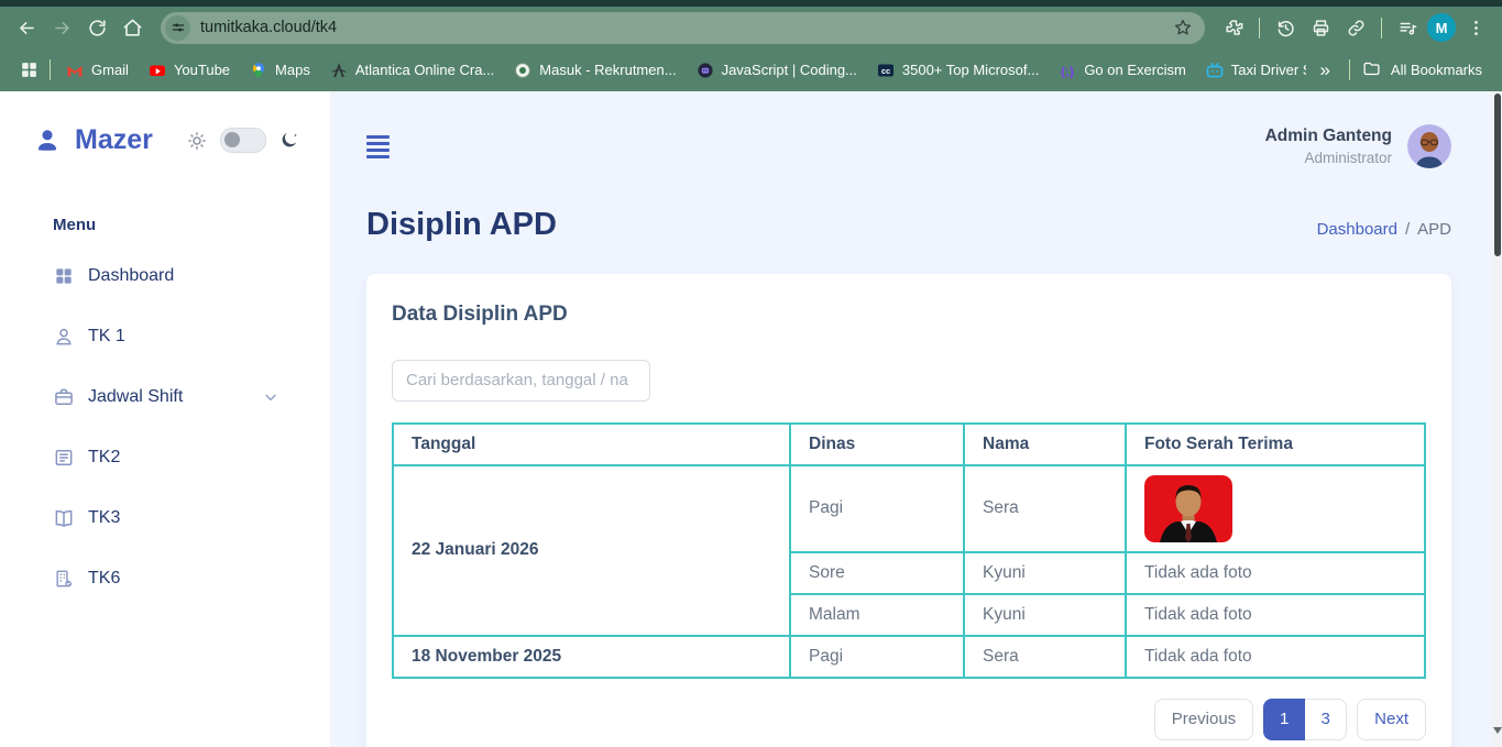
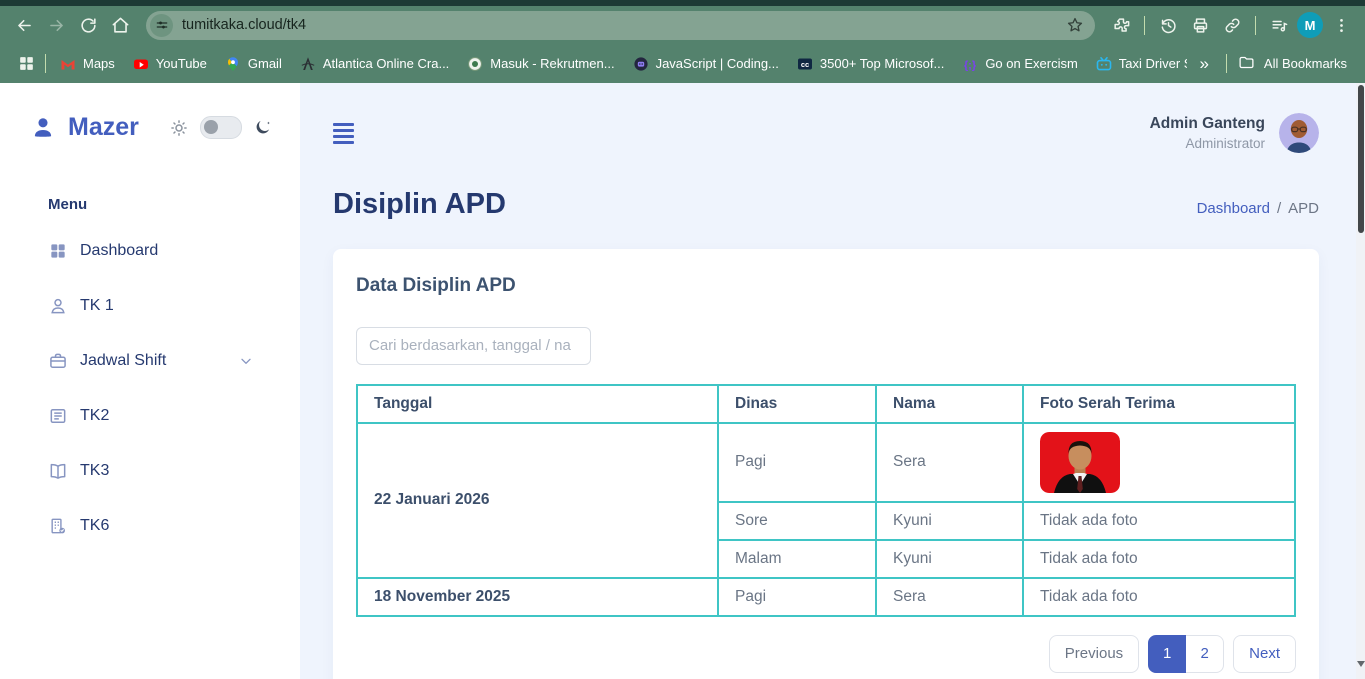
  tumitkaka.cloud/tk4
  M
- Gmail
+ Maps
  YouTube
- Maps
+ Gmail
  Atlantica Online Cra...
  Masuk - Rekrutmen...
  JavaScript | Coding...
  cc
  3500+ Top Microsof...
  {;}
  Go on Exercism
  »
  All Bookmarks
  Mazer
  Menu
  Dashboard
  TK 1
  Jadwal Shift
  TK2
  TK3
  TK6
  Admin Ganteng
  Administrator
  Disiplin APD
  Dashboard / APD
  Data Disiplin APD
  Cari berdasarkan, tanggal / na
  Tanggal	Dinas	Nama	Foto Serah Terima
  22 Januari 2026	Pagi	Sera
  Sore	Kyuni	Tidak ada foto
  Malam	Kyuni	Tidak ada foto
  18 November 2025	Pagi	Sera	Tidak ada foto
  Previous
  1
- 3
+ 2
  Next
